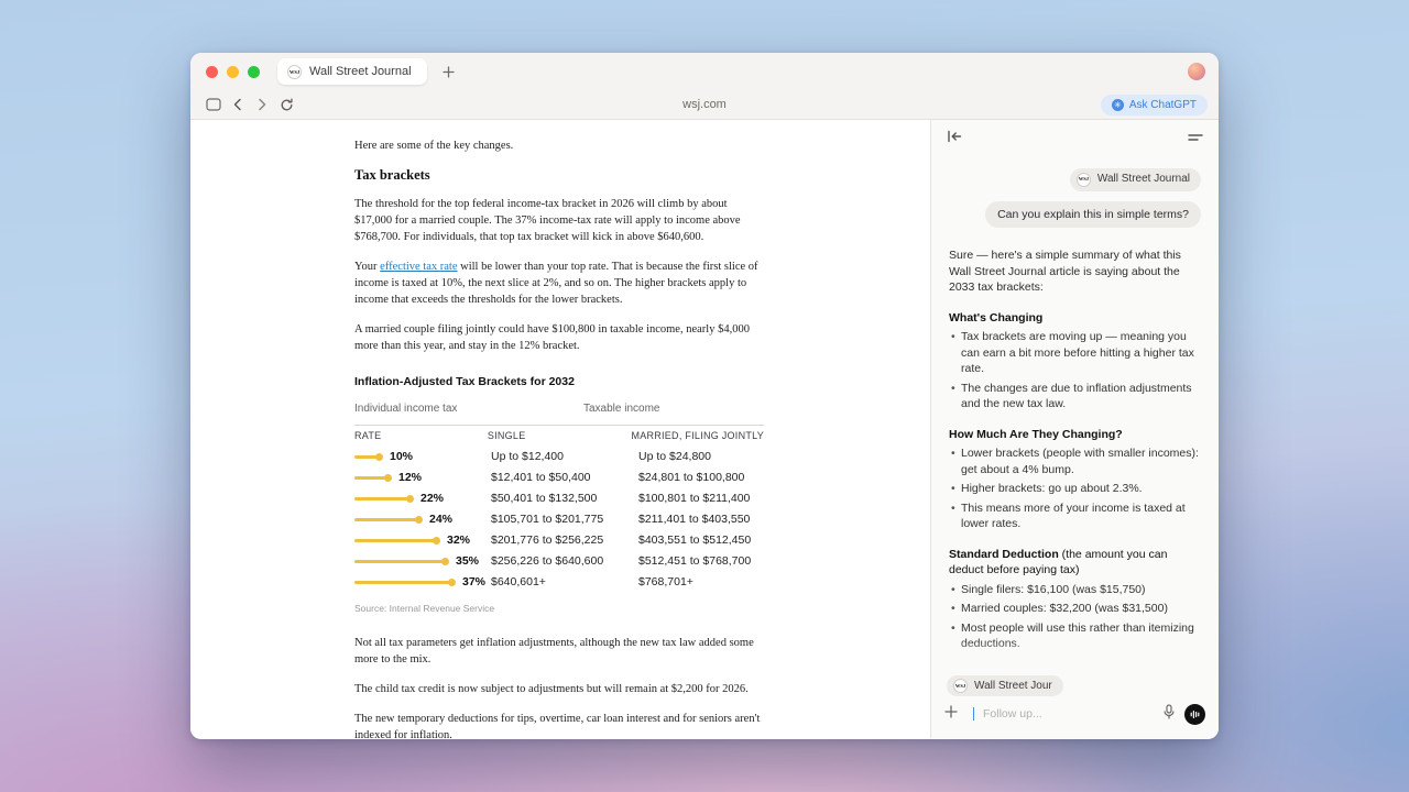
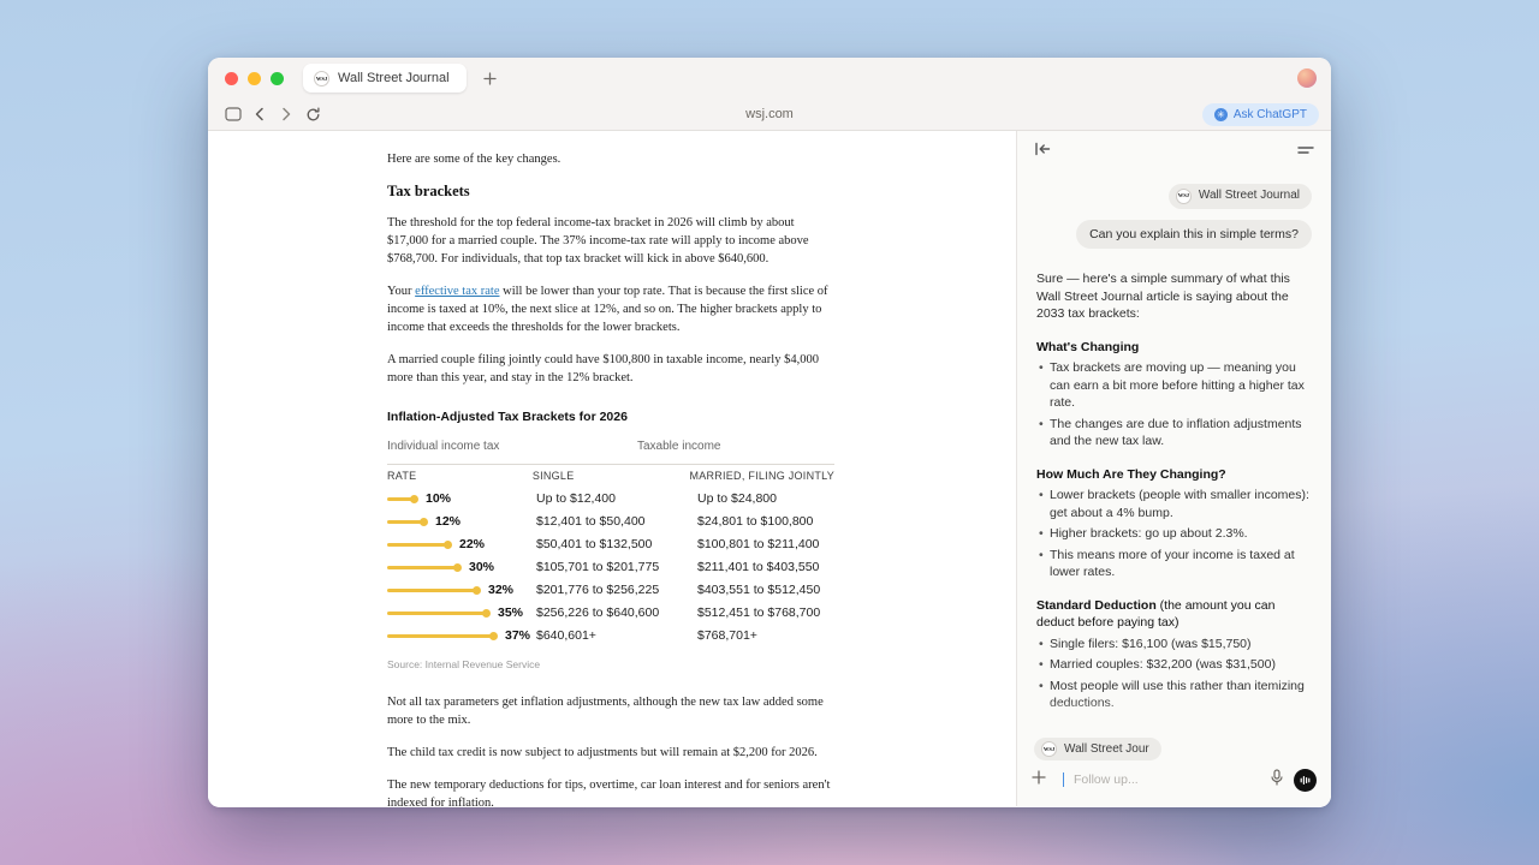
  Wall Street Journal
  wsj.com
  ✳
  Ask ChatGPT
  Here are some of the key changes.
  Tax brackets
  The threshold for the top federal income-tax bracket in 2026 will climb by about $17,000 for a married couple. The 37% income-tax rate will apply to income above $768,700. For individuals, that top tax bracket will kick in above $640,600.
- Your effective tax rate will be lower than your top rate. That is because the first slice of income is taxed at 10%, the next slice at 2%, and so on. The higher brackets apply to income that exceeds the thresholds for the lower brackets.
+ Your effective tax rate will be lower than your top rate. That is because the first slice of income is taxed at 10%, the next slice at 12%, and so on. The higher brackets apply to income that exceeds the thresholds for the lower brackets.
  A married couple filing jointly could have $100,800 in taxable income, nearly $4,000 more than this year, and stay in the 12% bracket.
- Inflation-Adjusted Tax Brackets for 2032
+ Inflation-Adjusted Tax Brackets for 2026
  Individual income tax
  Taxable income
  RATE
  SINGLE
  MARRIED, FILING JOINTLY
  10%
  Up to $12,400
  Up to $24,800
  12%
  $12,401 to $50,400
  $24,801 to $100,800
  22%
  $50,401 to $132,500
  $100,801 to $211,400
- 24%
+ 30%
  $105,701 to $201,775
  $211,401 to $403,550
  32%
  $201,776 to $256,225
  $403,551 to $512,450
  35%
  $256,226 to $640,600
  $512,451 to $768,700
  37%
  $640,601+
  $768,701+
  Source: Internal Revenue Service
  Not all tax parameters get inflation adjustments, although the new tax law added some more to the mix.
  The child tax credit is now subject to adjustments but will remain at $2,200 for 2026.
  The new temporary deductions for tips, overtime, car loan interest and for seniors aren't indexed for inflation.
  Wall Street Journal
  Can you explain this in simple terms?
  Sure — here's a simple summary of what this Wall Street Journal article is saying about the 2033 tax brackets:
  What's Changing
  Tax brackets are moving up — meaning you can earn a bit more before hitting a higher tax rate.
  The changes are due to inflation adjustments and the new tax law.
  How Much Are They Changing?
  Lower brackets (people with smaller incomes): get about a 4% bump.
  Higher brackets: go up about 2.3%.
  This means more of your income is taxed at lower rates.
  Standard Deduction (the amount you can deduct before paying tax)
  Single filers: $16,100 (was $15,750)
  Married couples: $32,200 (was $31,500)
  Most people will use this rather than itemizing
  Wall Street Jour
  Follow up...
